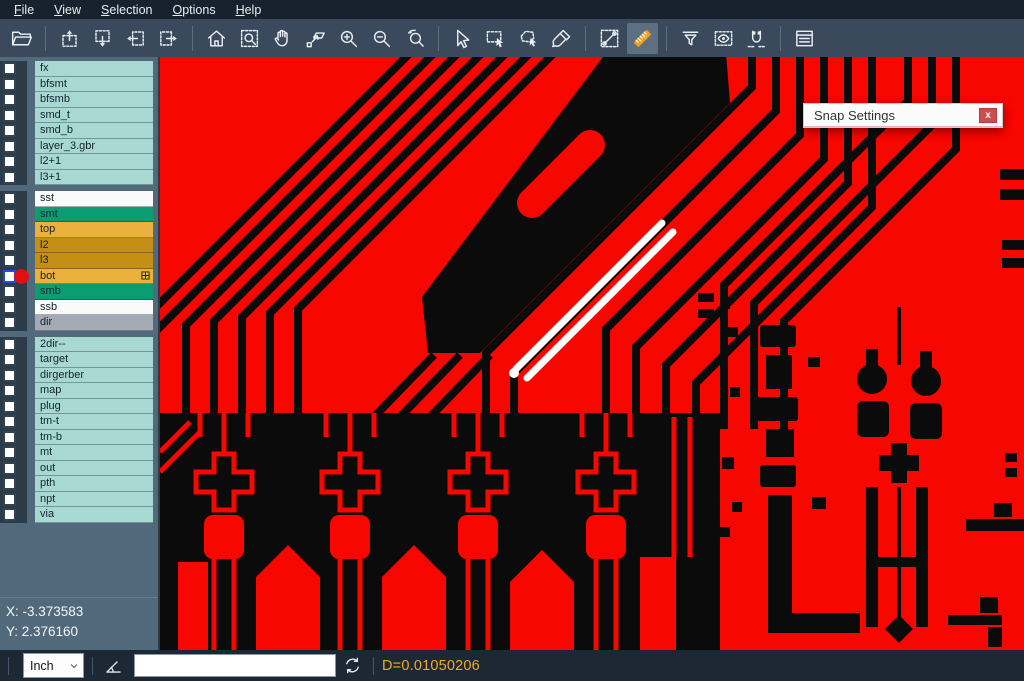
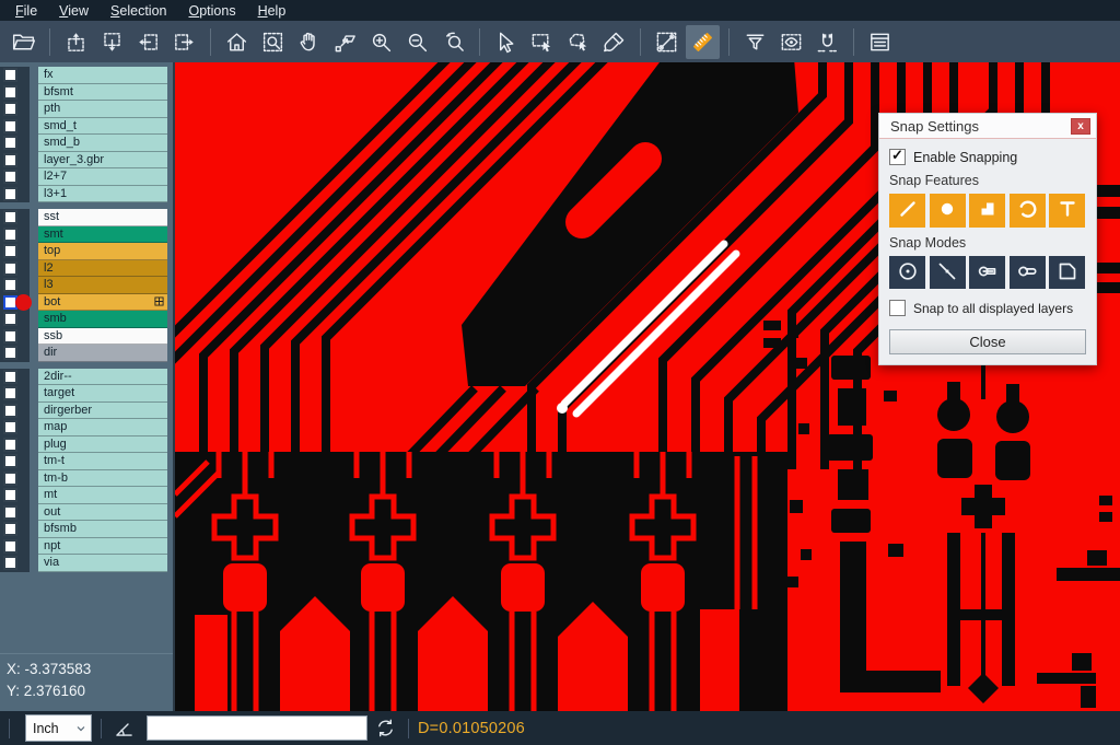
  File
  View
  Selection
  Options
  Help
  fx
  bfsmt
- bfsmb
+ pth
  smd_t
  smd_b
  layer_3.gbr
- l2+1
+ l2+7
  l3+1
  sst
  smt
  top
  l2
  l3
  bot
  smb
  ssb
  dir
  2dir--
  target
  dirgerber
  map
  plug
  tm-t
  tm-b
  mt
  out
- pth
+ bfsmb
  npt
  via
  X: -3.373583
  Y: 2.376160
  Snap Settings
  x
+ Enable Snapping
+ Snap Features
+ Snap Modes
+ Snap to all displayed layers
+ Close
  Inch
  D=0.01050206
